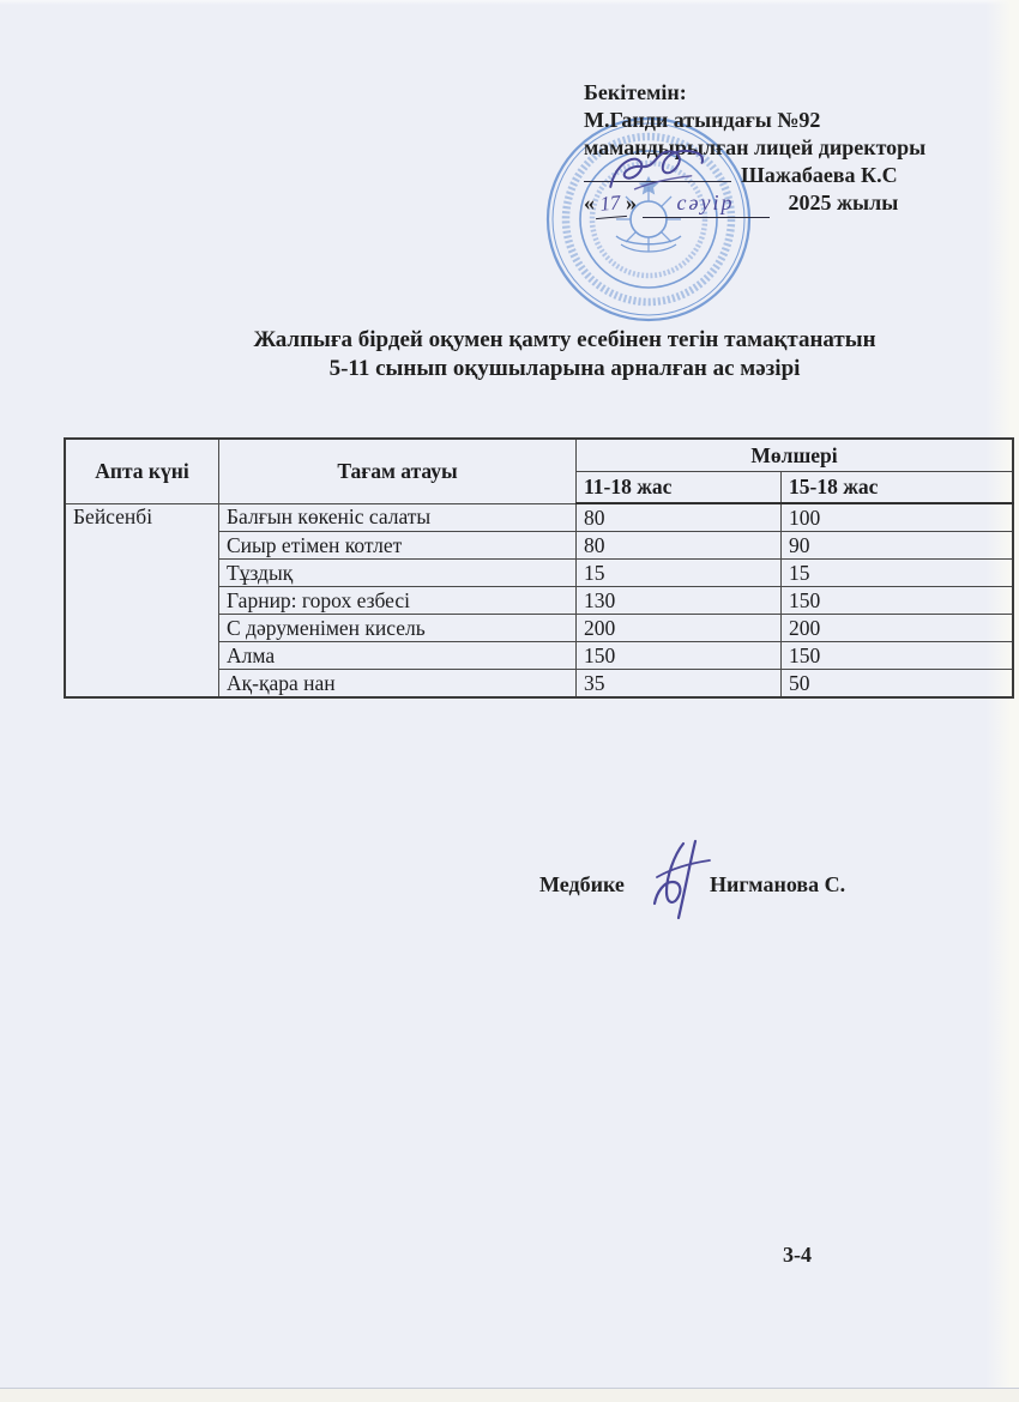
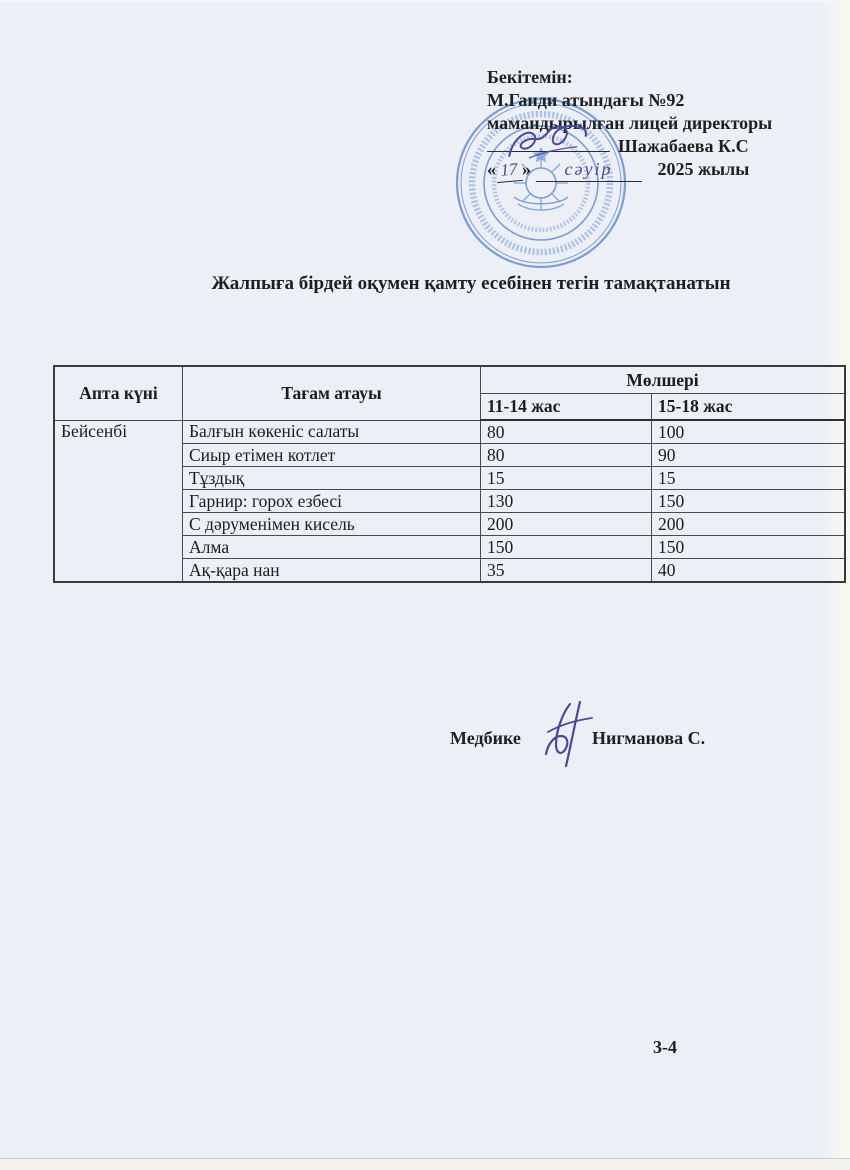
  Бекітемін:
  М.Ганди атындағы №92
  мамандырылған лицей директоры
  Шажабаева К.С
  Жалпыға бірдей оқумен қамту есебінен тегін тамақтанатын
- 5-11 сынып оқушыларына арналған ас мәзірі
  Апта күні	Тағам атауы	Мөлшері
- 11-18 жас	15-18 жас
+ 11-14 жас	15-18 жас
  Бейсенбі	Балғын көкеніс салаты	80	100
  Сиыр етімен котлет	80	90
  Тұздық	15	15
  Гарнир: горох езбесі	130	150
  С дәруменімен кисель	200	200
  Алма	150	150
- Ақ-қара нан	35	50
+ Ақ-қара нан	35	40
  Медбике
  Нигманова С.
  3-4
